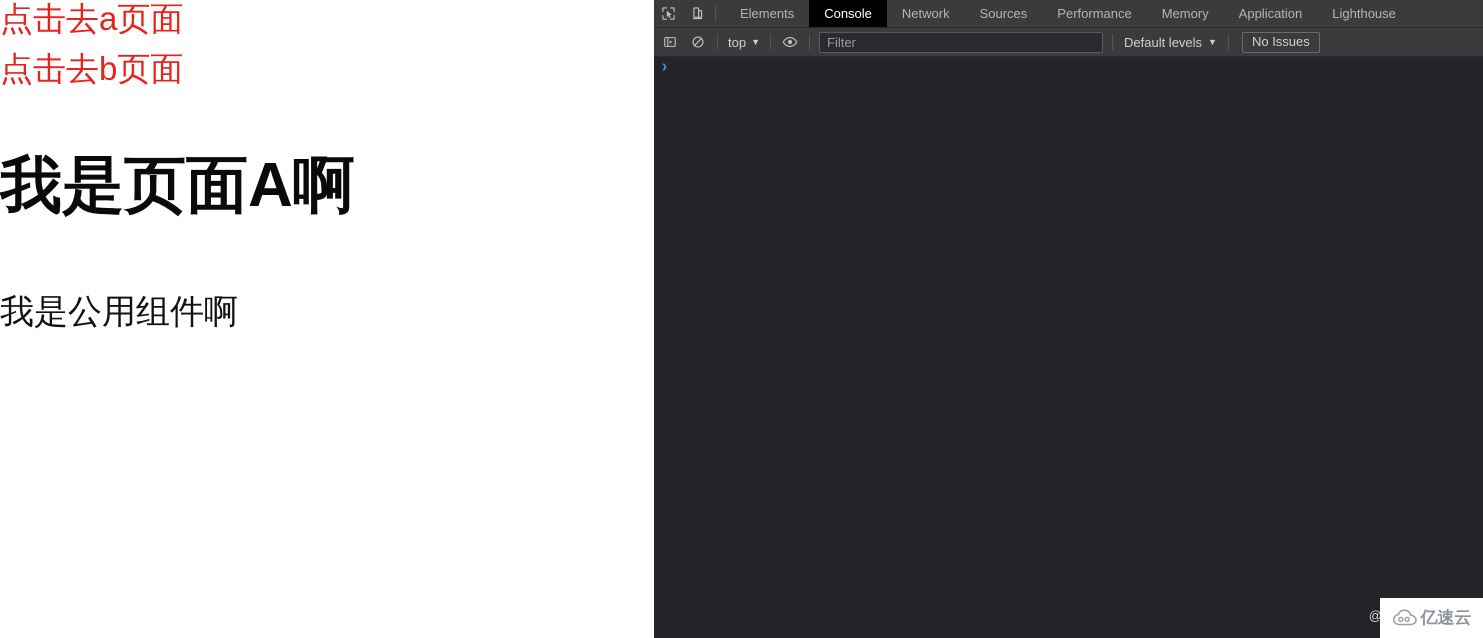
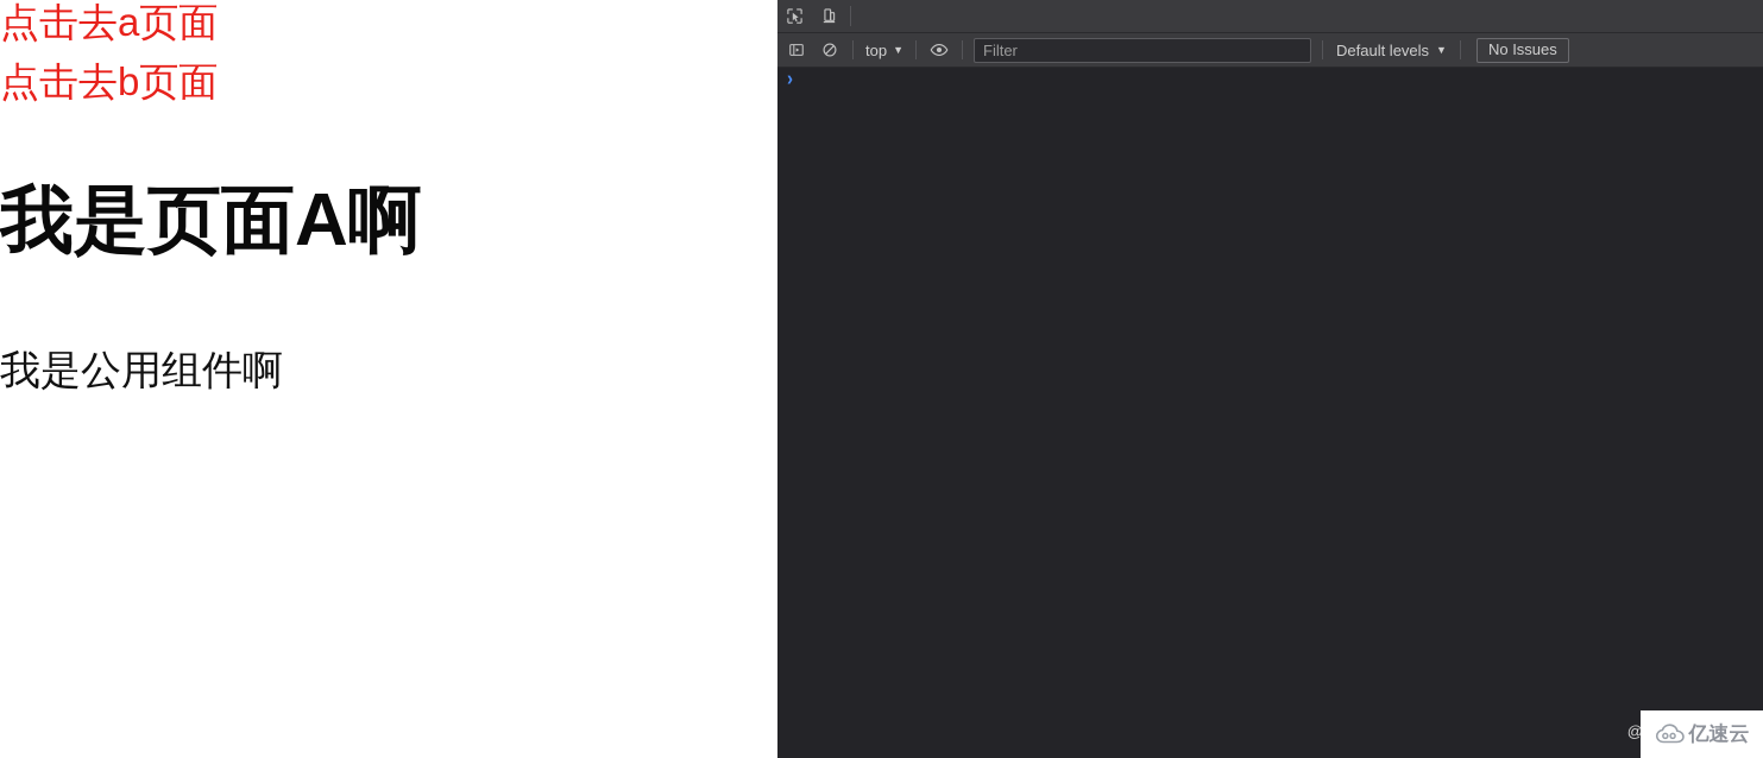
  点击去a页面
  点击去b页面
  我是页面A啊
  我是公用组件啊
- Elements
- Console
- Network
- Sources
- Performance
- Memory
- Application
- Lighthouse
  top
  ▼
  Filter
  Default levels
  ▼
  No Issues
  ›
  亿速云
